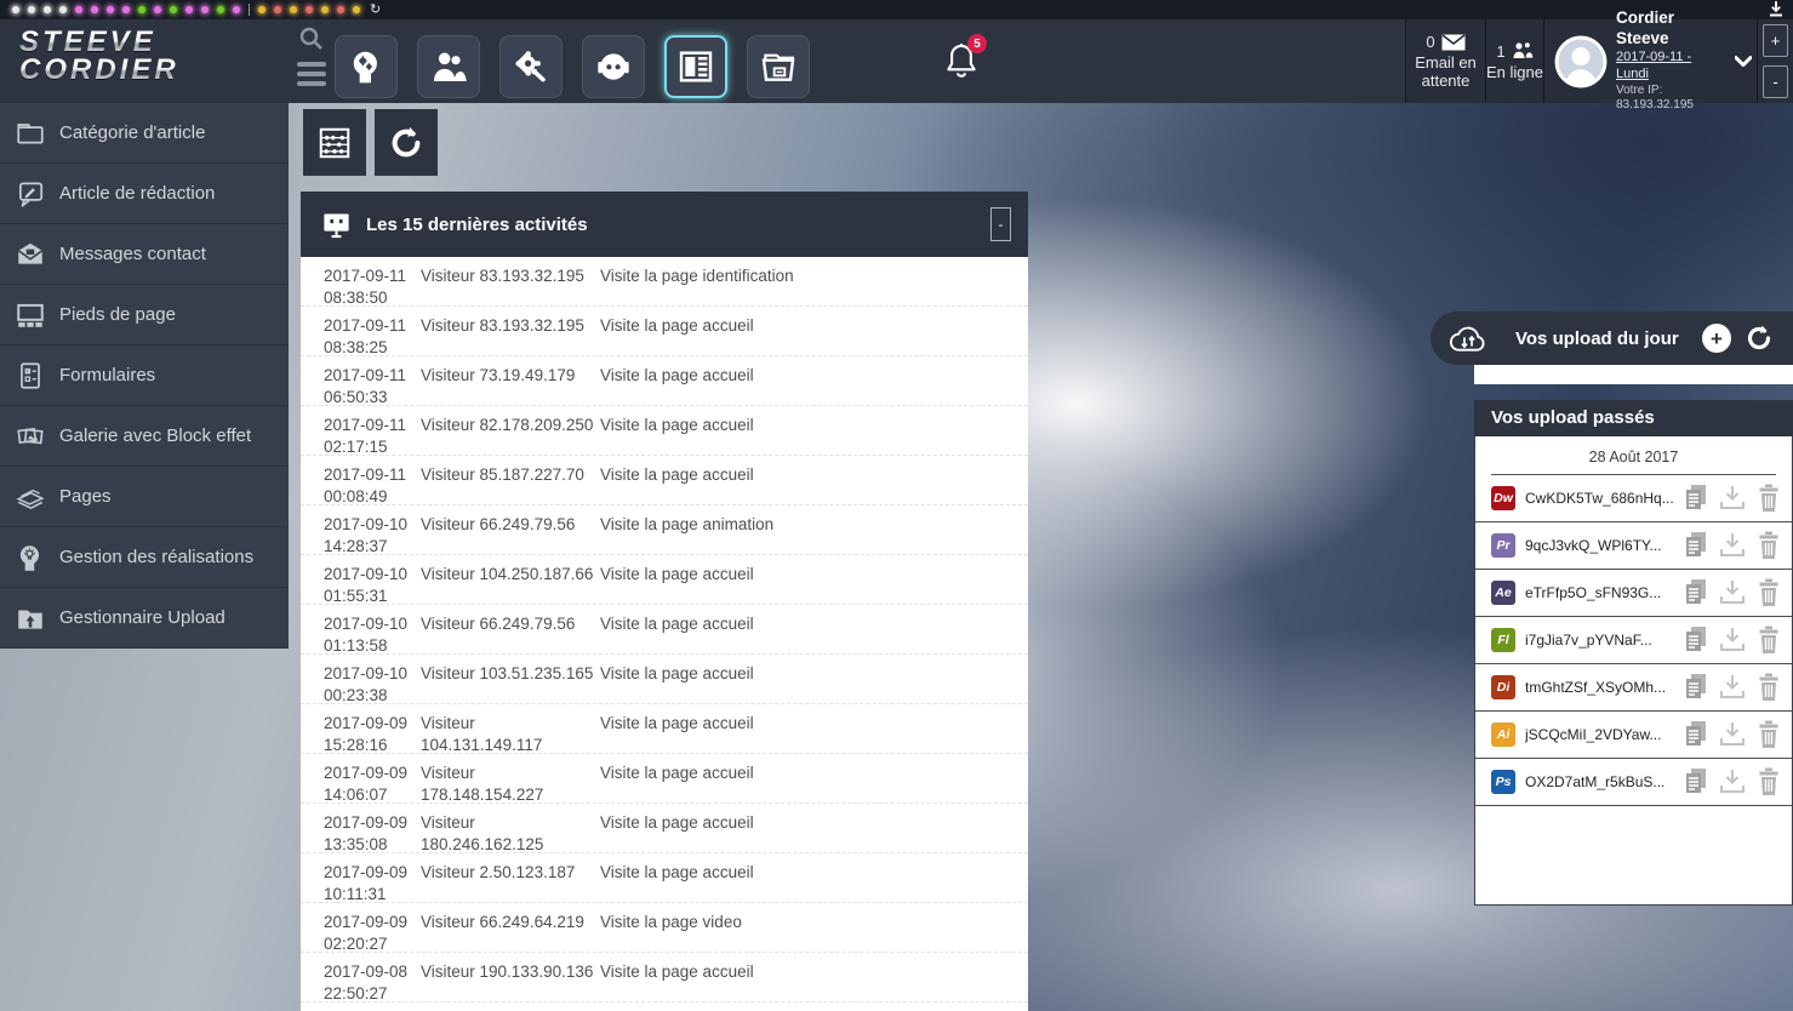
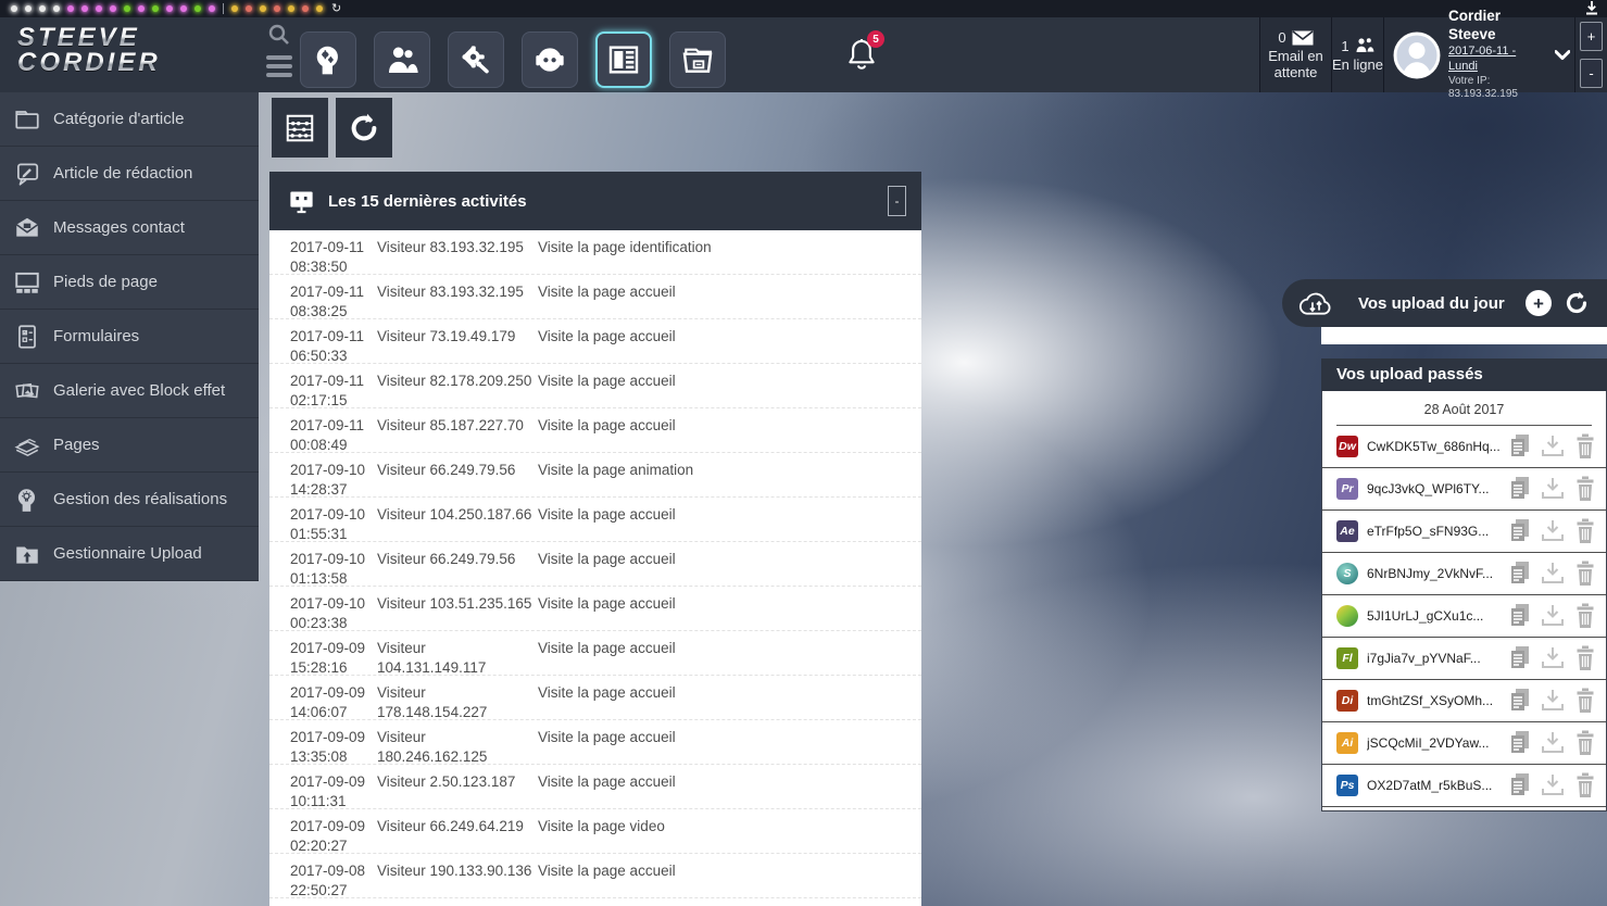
  ↻
  STEEVE
  CORDIER
  5
  0
  Email en attente
  1
  En ligne
  Cordier Steeve
- 2017-09-11 - Lundi
+ 2017-06-11 - Lundi
  Votre IP: 83.193.32.195
  +
  -
  Catégorie d'article
  Article de rédaction
  Messages contact
  Pieds de page
  Formulaires
  Galerie avec Block effet
  Pages
  Gestion des réalisations
  Gestionnaire Upload
  Les 15 dernières activités
  -
  2017-09-11
  08:38:50
  Visiteur 83.193.32.195
  Visite la page identification
  2017-09-11
  08:38:25
  Visiteur 83.193.32.195
  Visite la page accueil
  2017-09-11
  06:50:33
  Visiteur 73.19.49.179
  Visite la page accueil
  2017-09-11
  02:17:15
  Visiteur 82.178.209.250
  Visite la page accueil
  2017-09-11
  00:08:49
  Visiteur 85.187.227.70
  Visite la page accueil
  2017-09-10
  14:28:37
  Visiteur 66.249.79.56
  Visite la page animation
  2017-09-10
  01:55:31
  Visiteur 104.250.187.66
  Visite la page accueil
  2017-09-10
  01:13:58
  Visiteur 66.249.79.56
  Visite la page accueil
  2017-09-10
  00:23:38
  Visiteur 103.51.235.165
  Visite la page accueil
  2017-09-09
  15:28:16
  Visiteur 104.131.149.117
  Visite la page accueil
  2017-09-09
  14:06:07
  Visiteur 178.148.154.227
  Visite la page accueil
  2017-09-09
  13:35:08
  Visiteur 180.246.162.125
  Visite la page accueil
  2017-09-09
  10:11:31
  Visiteur 2.50.123.187
  Visite la page accueil
  2017-09-09
  02:20:27
  Visiteur 66.249.64.219
  Visite la page video
  2017-09-08
  22:50:27
  Visiteur 190.133.90.136
  Visite la page accueil
  Vos upload du jour
  +
  Vos upload passés
  28 Août 2017
  Dw
  CwKDK5Tw_686nHq...
  Pr
  9qcJ3vkQ_WPl6TY...
  Ae
  eTrFfp5O_sFN93G...
+ S
+ 6NrBNJmy_2VkNvF...
+ 5JI1UrLJ_gCXu1c...
  Fl
  i7gJia7v_pYVNaF...
  Di
  tmGhtZSf_XSyOMh...
  Ai
  jSCQcMiI_2VDYaw...
  Ps
  OX2D7atM_r5kBuS...
